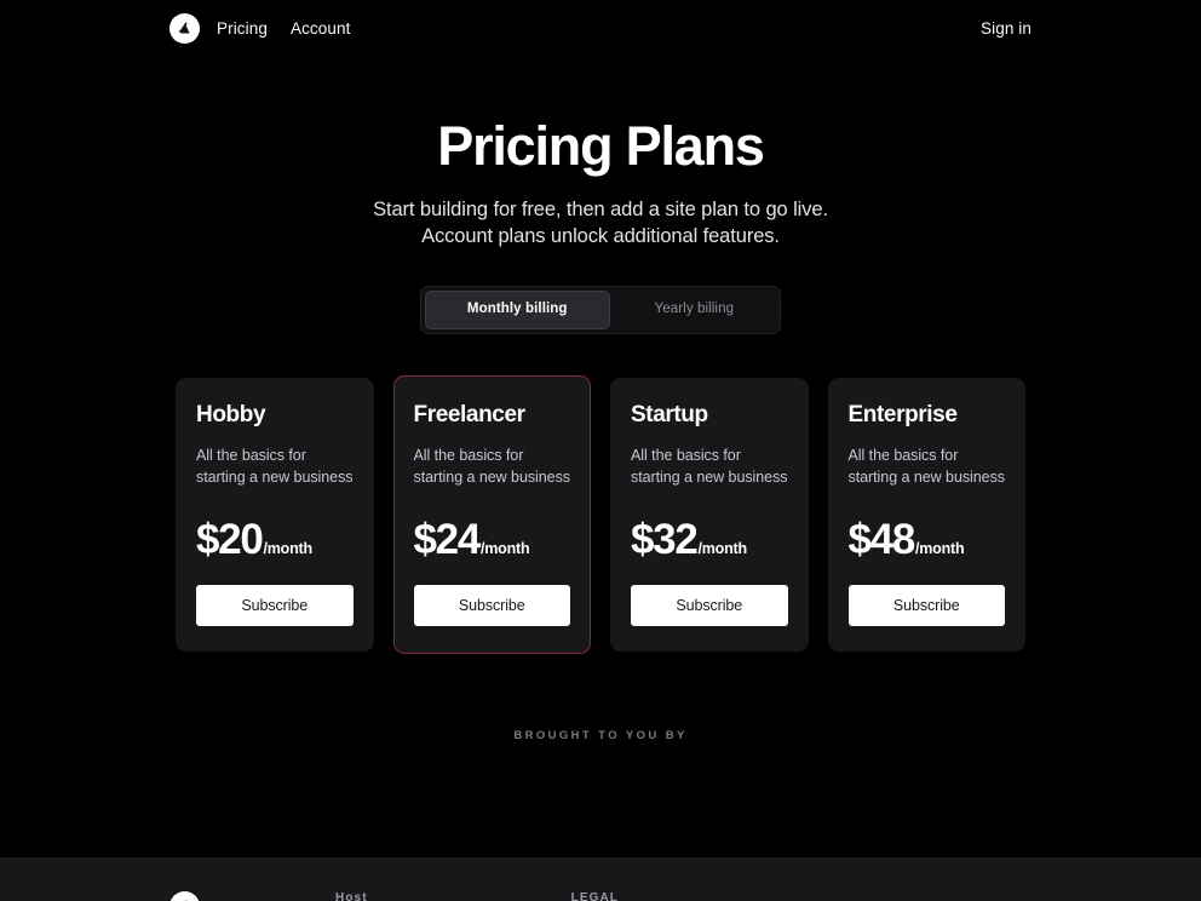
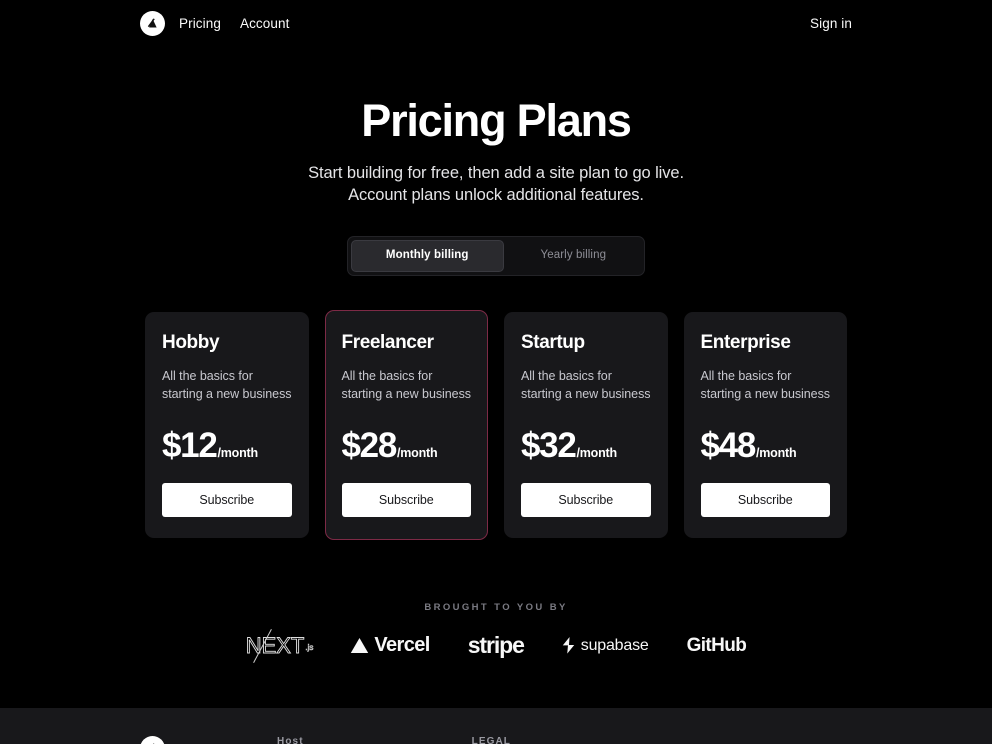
  Pricing
  Account
  Sign in
  Pricing Plans
  Start building for free, then add a site plan to go live. Account plans unlock additional features.
  Monthly billing
  Yearly billing
  Hobby
  All the basics for starting a new business
- $20
+ $12
  /month
  Subscribe
  Freelancer
  All the basics for starting a new business
- $24
+ $28
  /month
  Subscribe
  Startup
  All the basics for starting a new business
  $32
  /month
  Subscribe
  Enterprise
  All the basics for starting a new business
  $48
  /month
  Subscribe
  BROUGHT TO YOU BY
+ NEXT.js
+ Vercel
+ stripe
+ supabase
+ GitHub
  Host
  LEGAL
